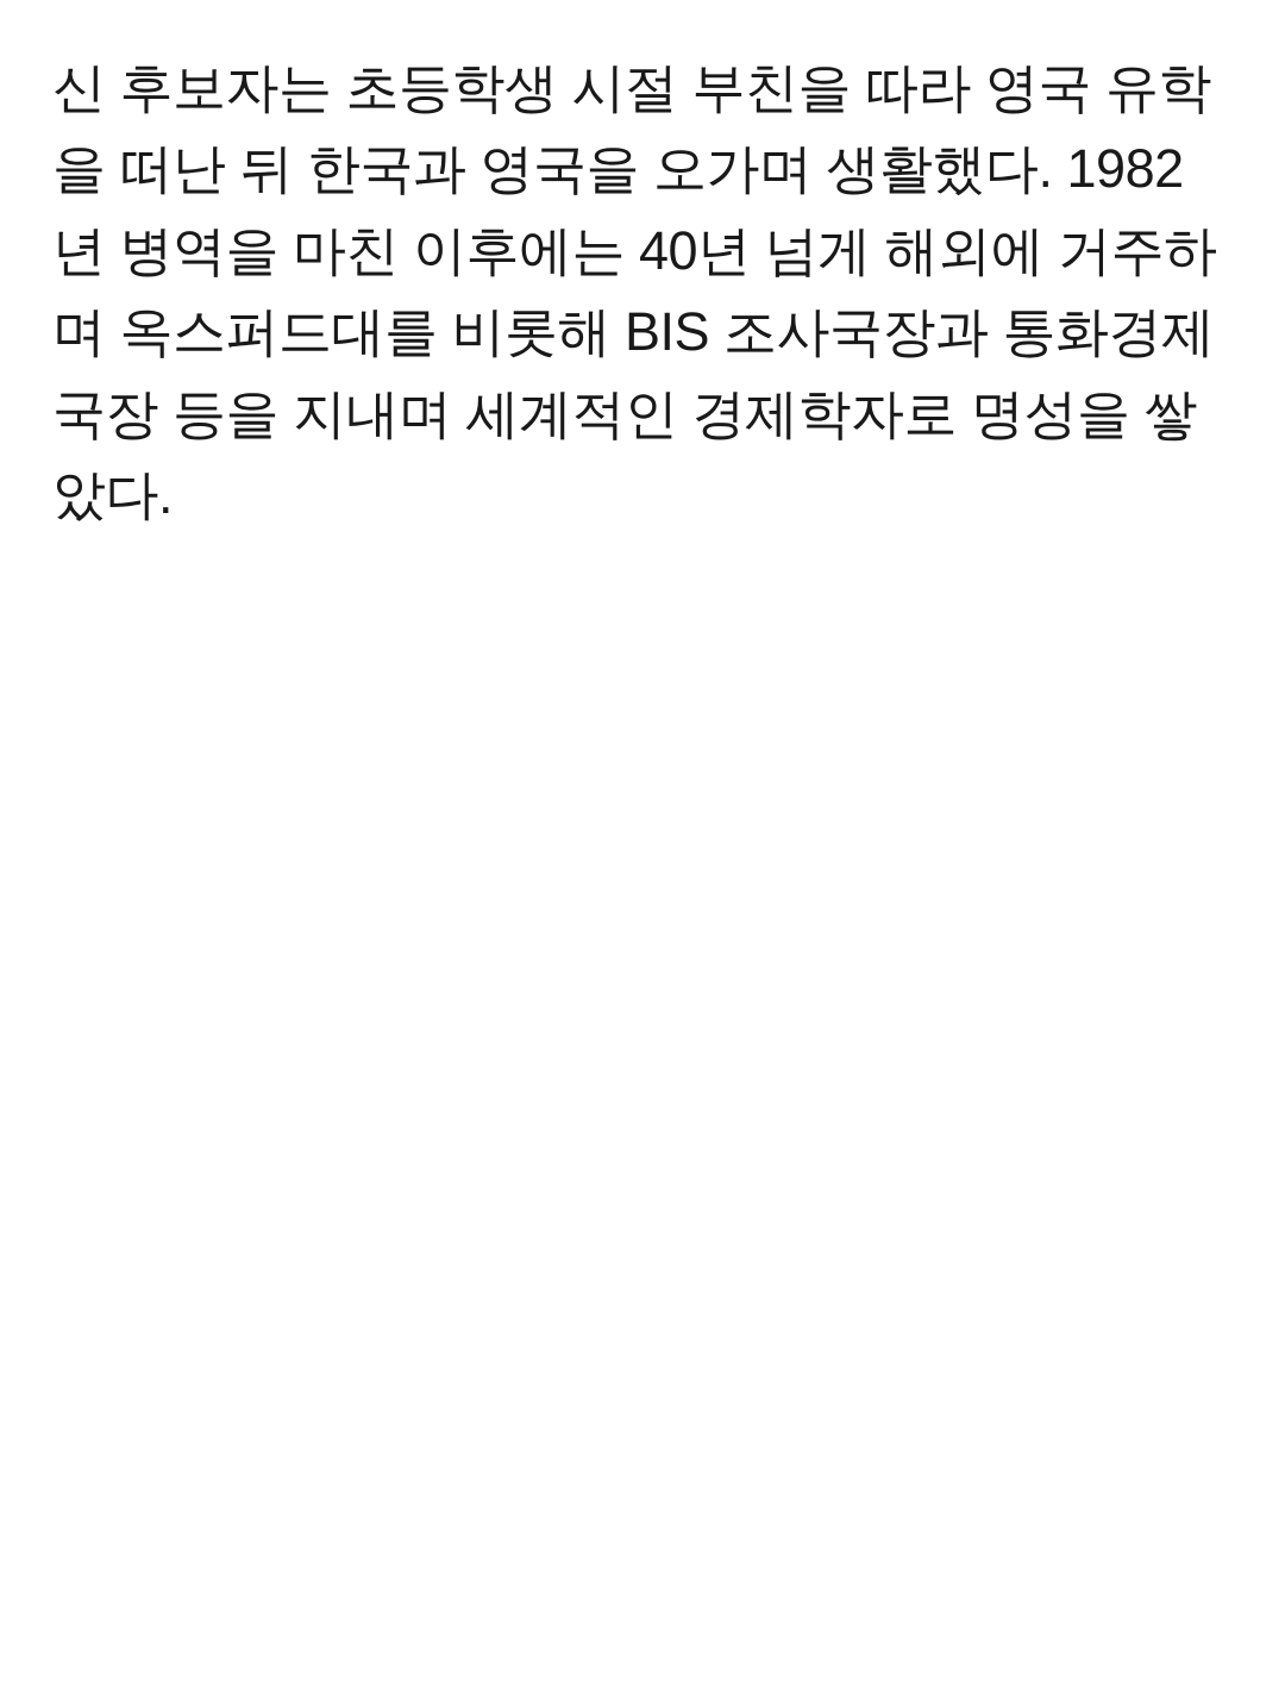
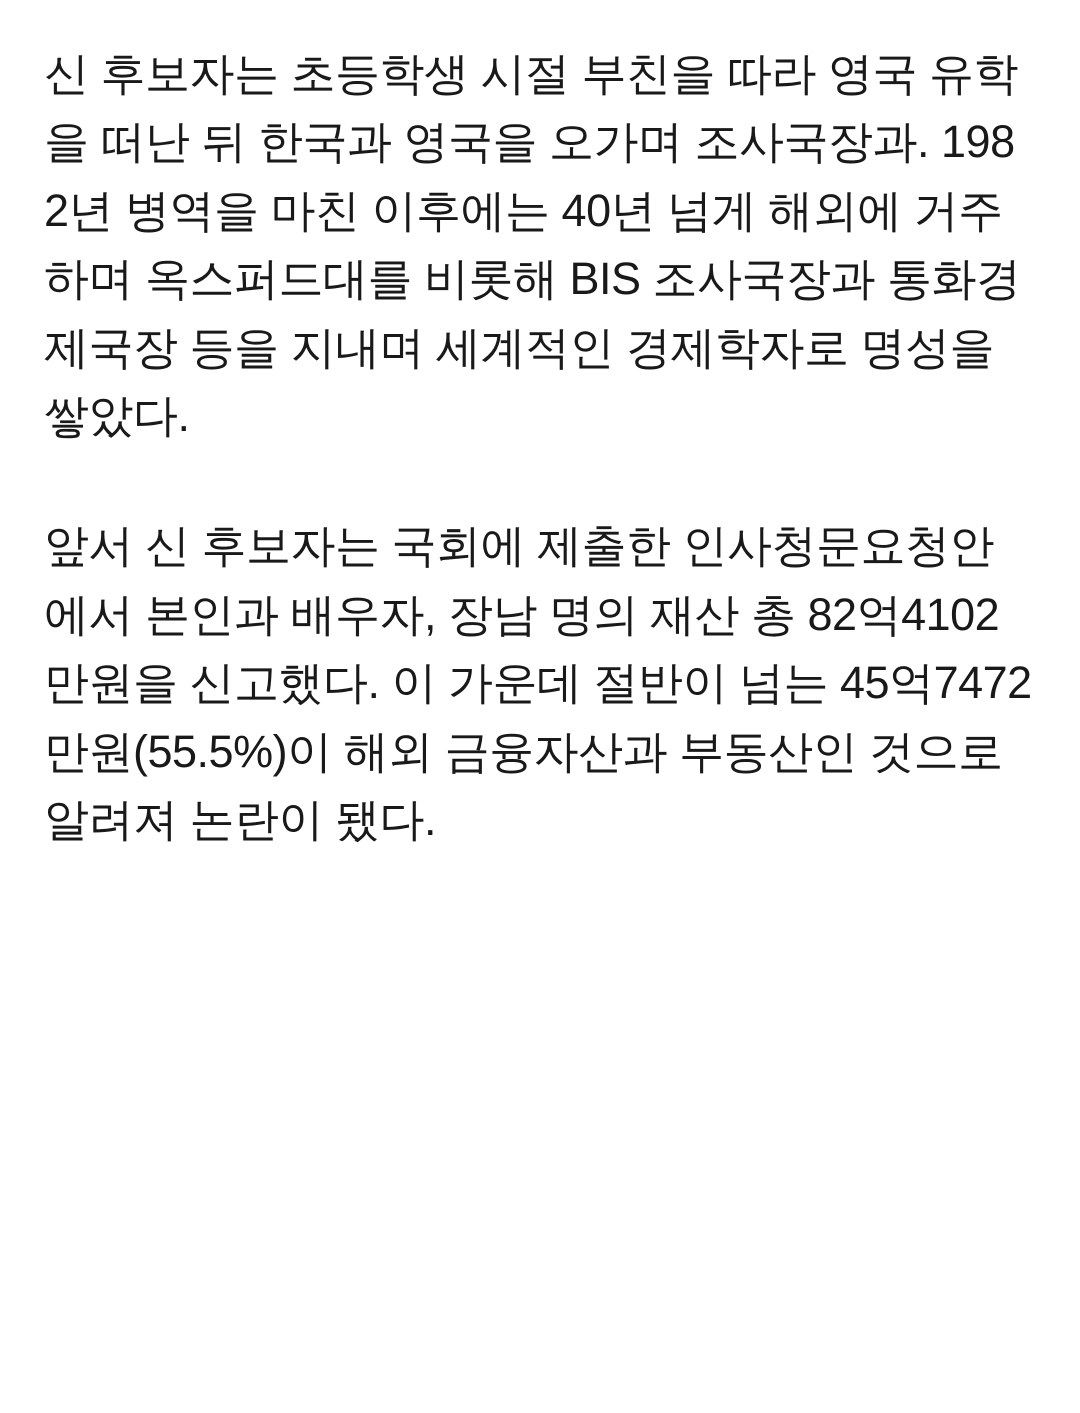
- 신 후보자는 초등학생 시절 부친을 따라 영국 유학을 떠난 뒤 한국과 영국을 오가며 생활했다. 1982년 병역을 마친 이후에는 40년 넘게 해외에 거주하며 옥스퍼드대를 비롯해 BIS 조사국장과 통화경제국장 등을 지내며 세계적인 경제학자로 명성을 쌓았다.
+ 신 후보자는 초등학생 시절 부친을 따라 영국 유학을 떠난 뒤 한국과 영국을 오가며 조사국장과. 1982년 병역을 마친 이후에는 40년 넘게 해외에 거주하며 옥스퍼드대를 비롯해 BIS 조사국장과 통화경제국장 등을 지내며 세계적인 경제학자로 명성을 쌓았다.
+ 앞서 신 후보자는 국회에 제출한 인사청문요청안에서 본인과 배우자, 장남 명의 재산 총 82억4102만원을 신고했다. 이 가운데 절반이 넘는 45억7472만원(55.5%)이 해외 금융자산과 부동산인 것으로 알려져 논란이 됐다.
